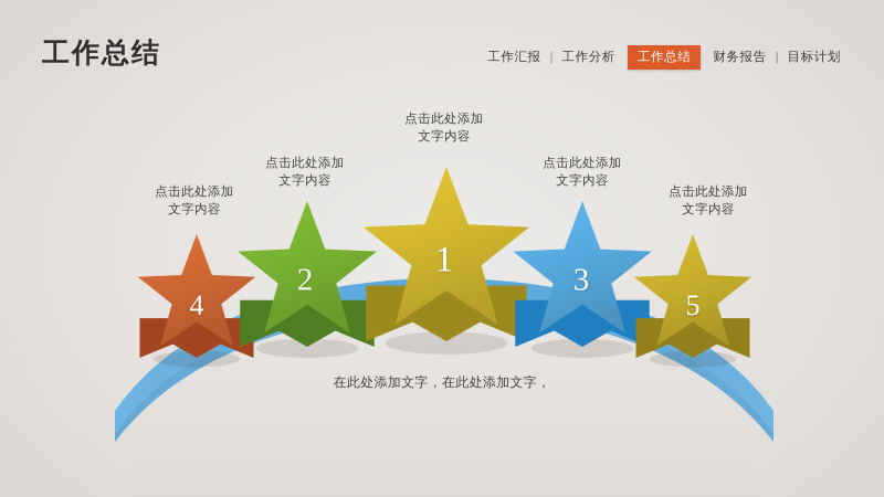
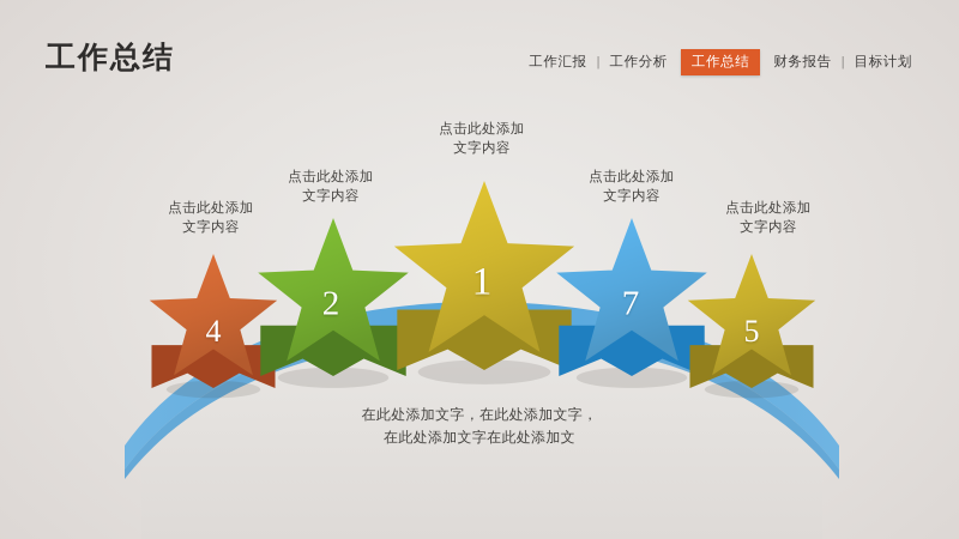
  工作总结
  工作汇报
  |
  工作分析
  工作总结
  财务报告
  |
  目标计划
  点击此处添加
  文字内容
  点击此处添加
  文字内容
  点击此处添加
  文字内容
  点击此处添加
  文字内容
  点击此处添加
  文字内容
  4
  2
  1
- 3
+ 7
  5
  在此处添加文字，在此处添加文字，
+ 在此处添加文字在此处添加文
